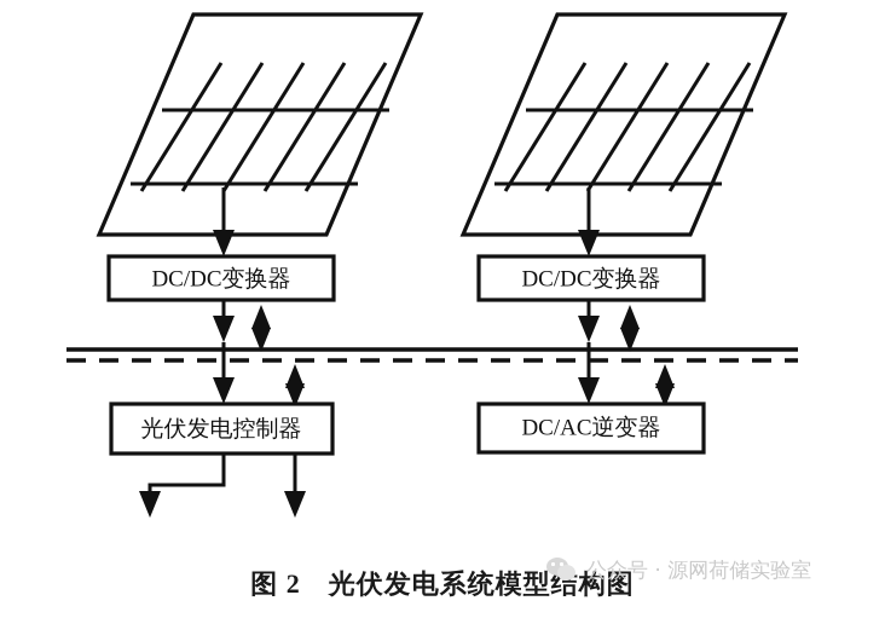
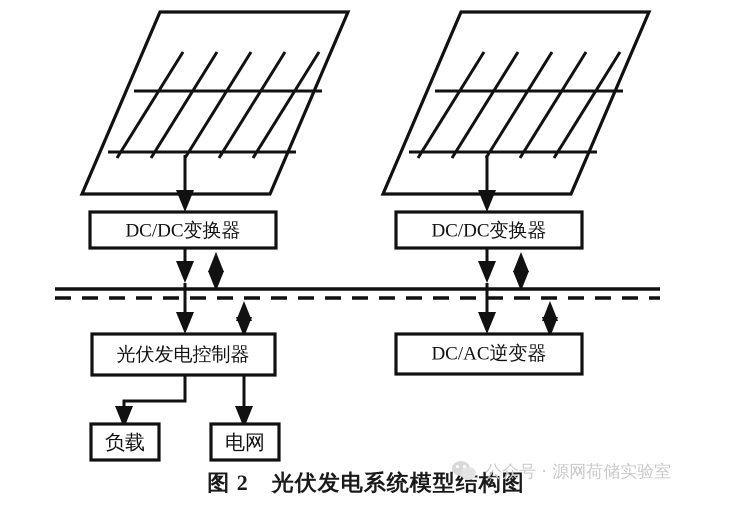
  DC/DC变换器
  DC/DC变换器
  光伏发电控制器
  DC/AC逆变器
+ 负载
+ 电网
  图 2 光伏发电系统模型结构图
  公众号 · 源网荷储实验室
